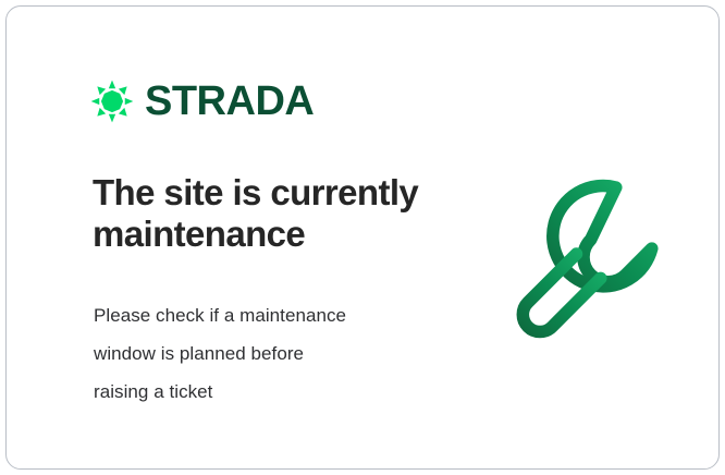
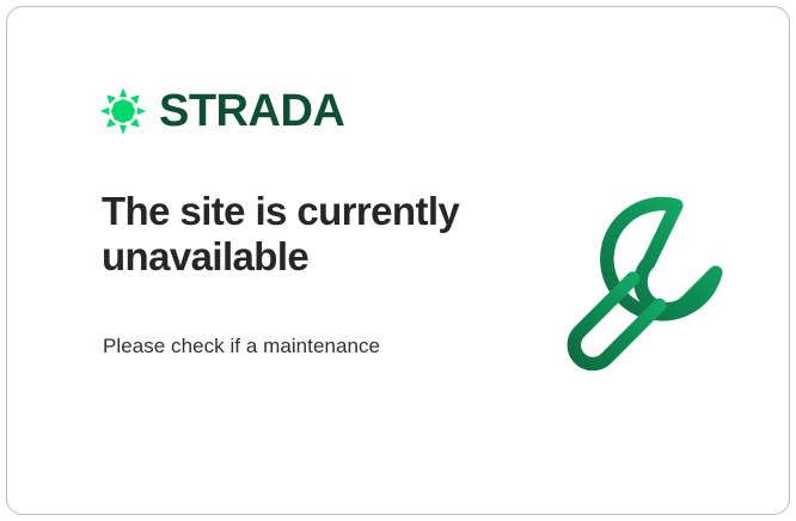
  STRADA
- The site is currently maintenance
+ The site is currently unavailable
  Please check if a maintenance
- window is planned before
- raising a ticket
